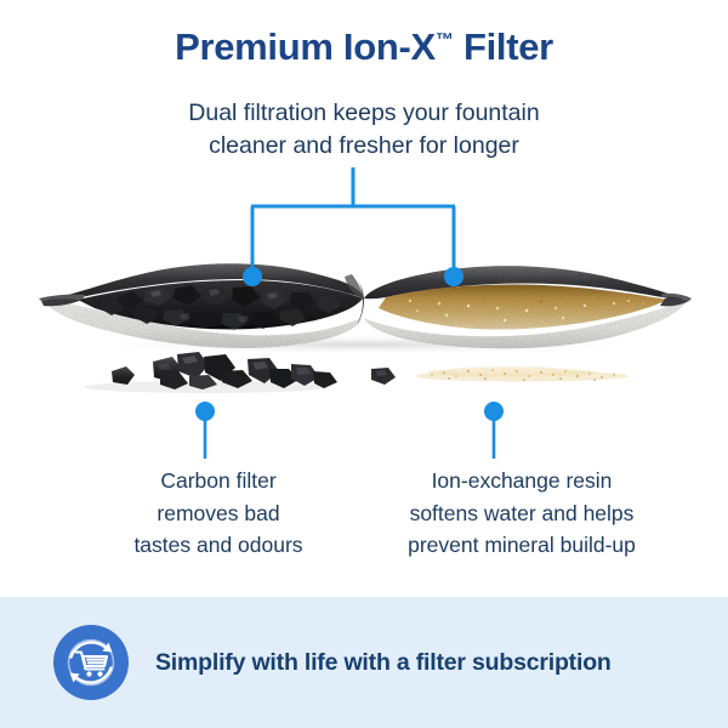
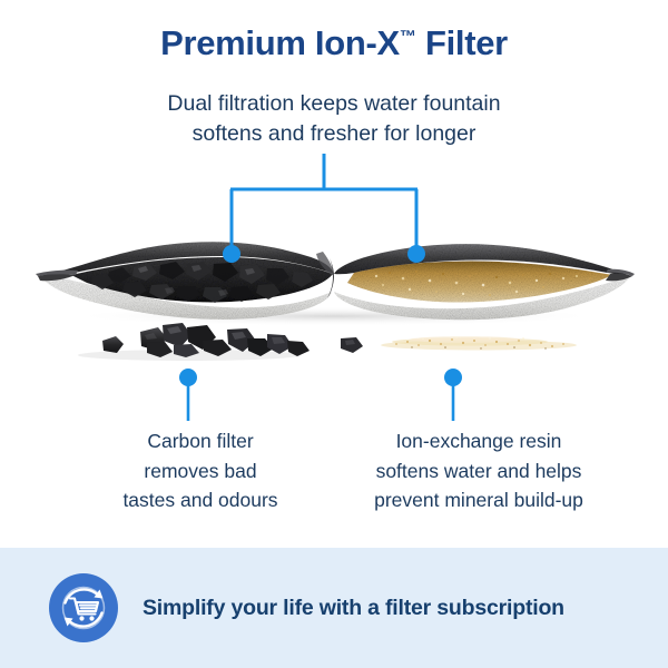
  Premium Ion-X™ Filter
- Dual filtration keeps your fountain
+ Dual filtration keeps water fountain
- cleaner and fresher for longer
+ softens and fresher for longer
  Carbon filter
  removes bad
  tastes and odours
  Ion-exchange resin
  softens water and helps
  prevent mineral build-up
- Simplify with life with a filter subscription
+ Simplify your life with a filter subscription
